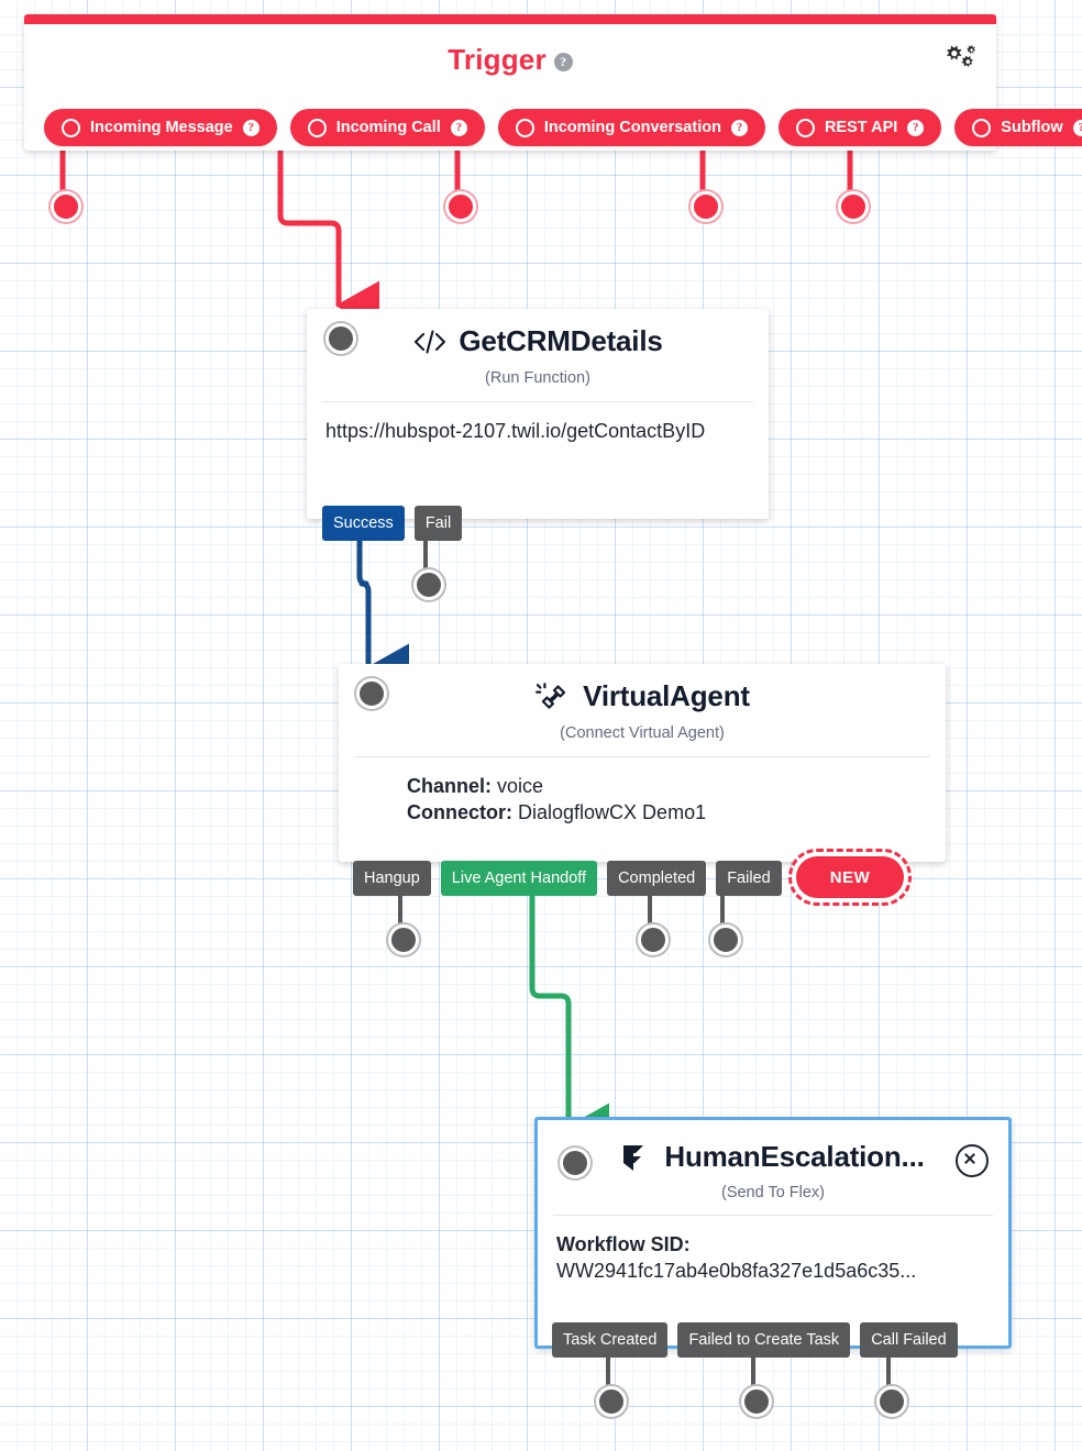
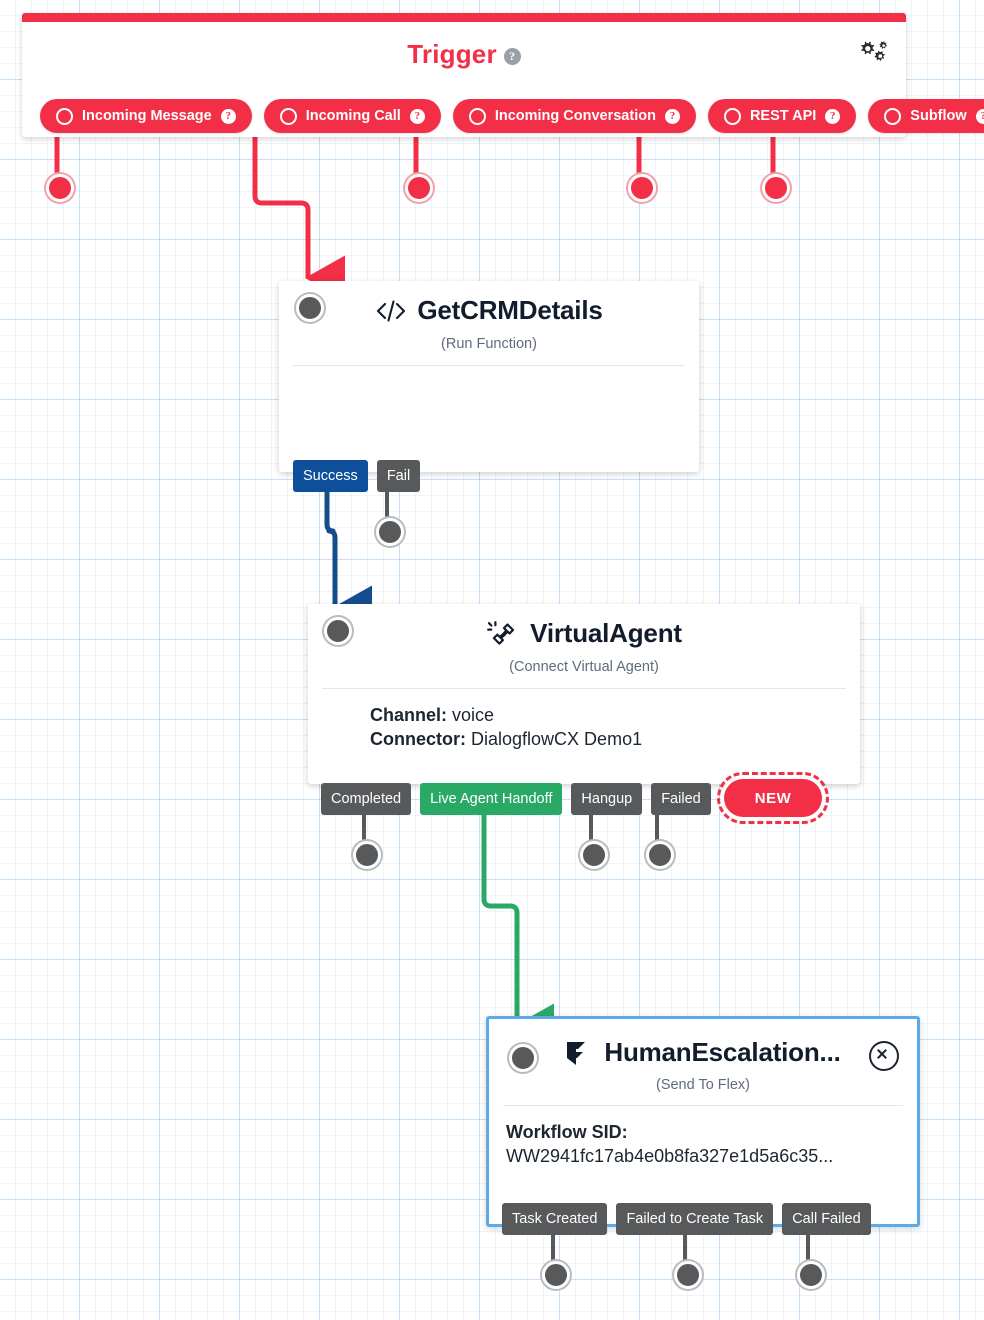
  Trigger ?
  Incoming Message
  ?
  Incoming Call
  ?
  Incoming Conversation
  ?
  REST API
  ?
  Subflow
  ?
  GetCRMDetails
  (Run Function)
- https://hubspot-2107.twil.io/getContactByID
  Success
  Fail
  VirtualAgent
  (Connect Virtual Agent)
  Channel: voice
  Connector: DialogflowCX Demo1
- Hangup
+ Completed
  Live Agent Handoff
- Completed
+ Hangup
  Failed
  NEW
  HumanEscalation...
  (Send To Flex)
  Workflow SID:
  WW2941fc17ab4e0b8fa327e1d5a6c35...
  Task Created
  Failed to Create Task
  Call Failed
